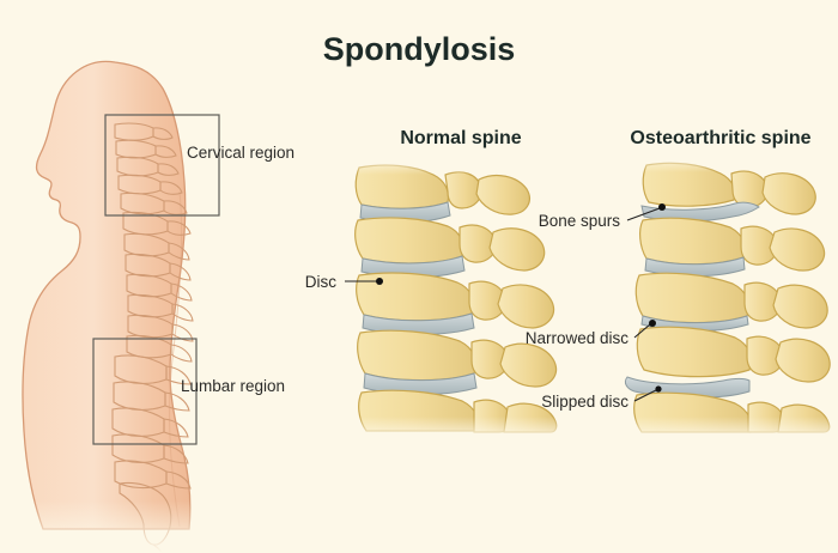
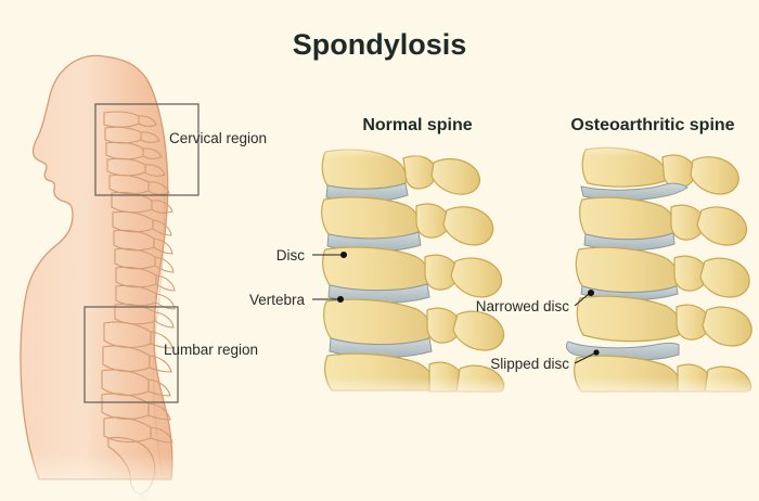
  Spondylosis
  Cervical region
  Lumbar region
  Normal spine
  Disc
+ Vertebra
  Osteoarthritic spine
- Bone spurs
  Narrowed disc
  Slipped disc
